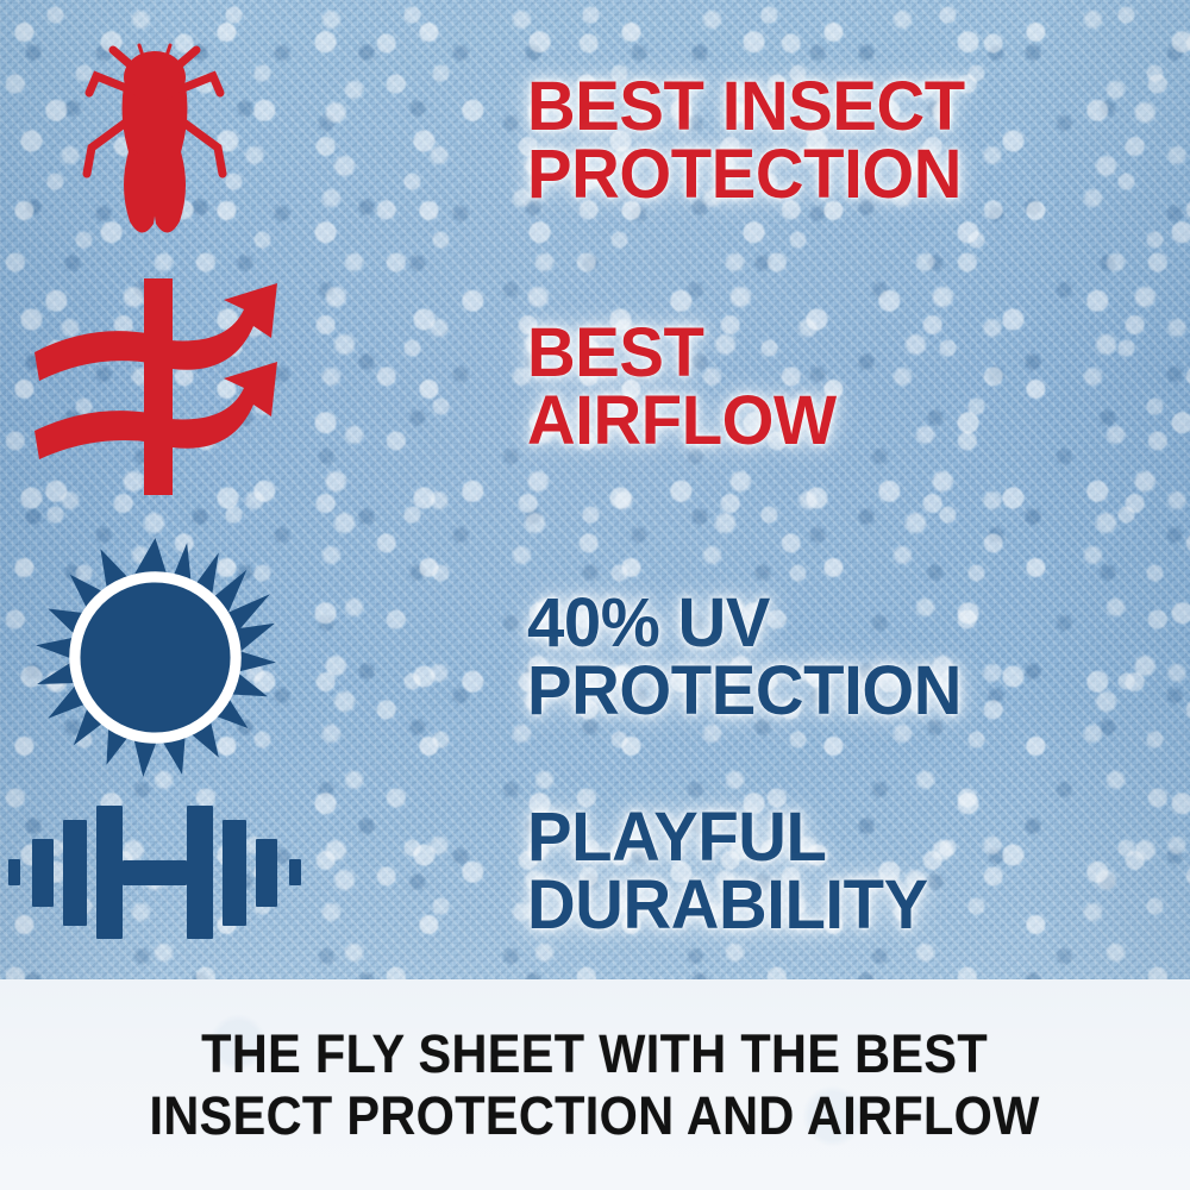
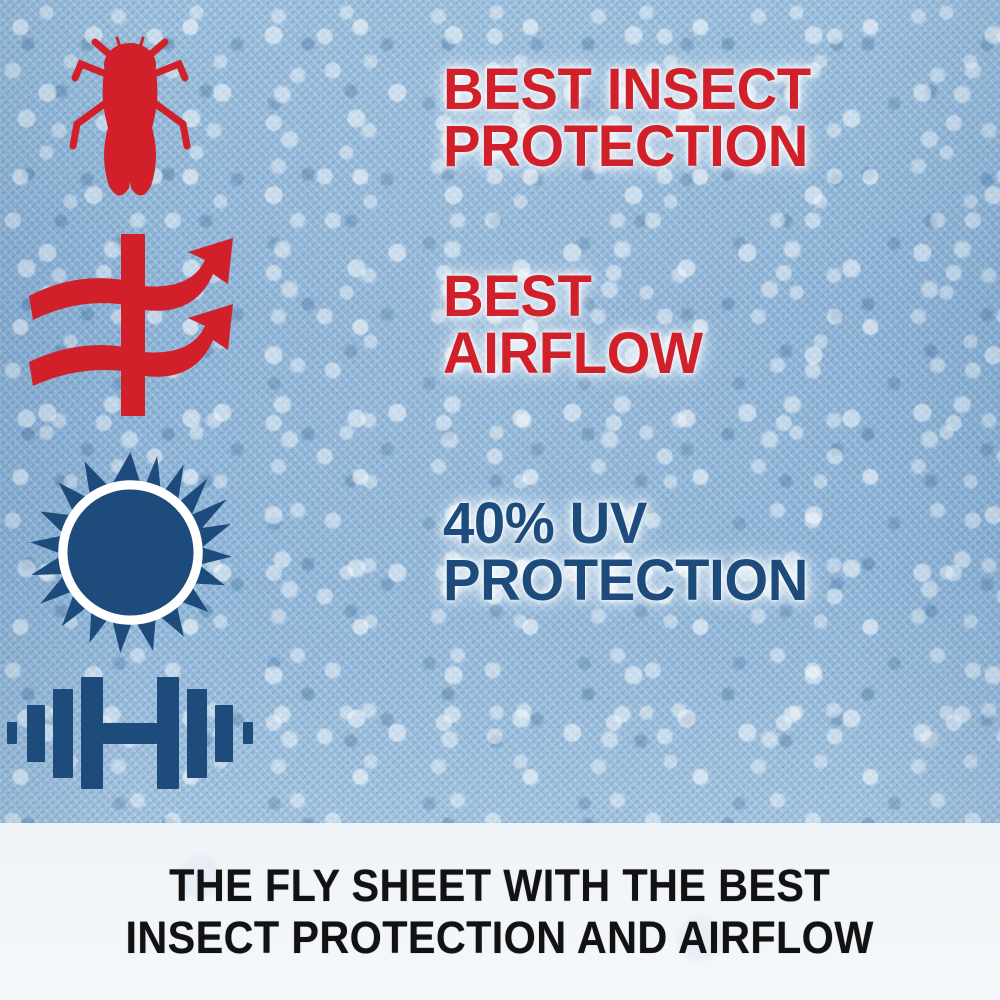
  BEST INSECT
  PROTECTION
  BEST
  AIRFLOW
  40% UV
  PROTECTION
- PLAYFUL
- DURABILITY
  THE FLY SHEET WITH THE BEST
  INSECT PROTECTION AND AIRFLOW
